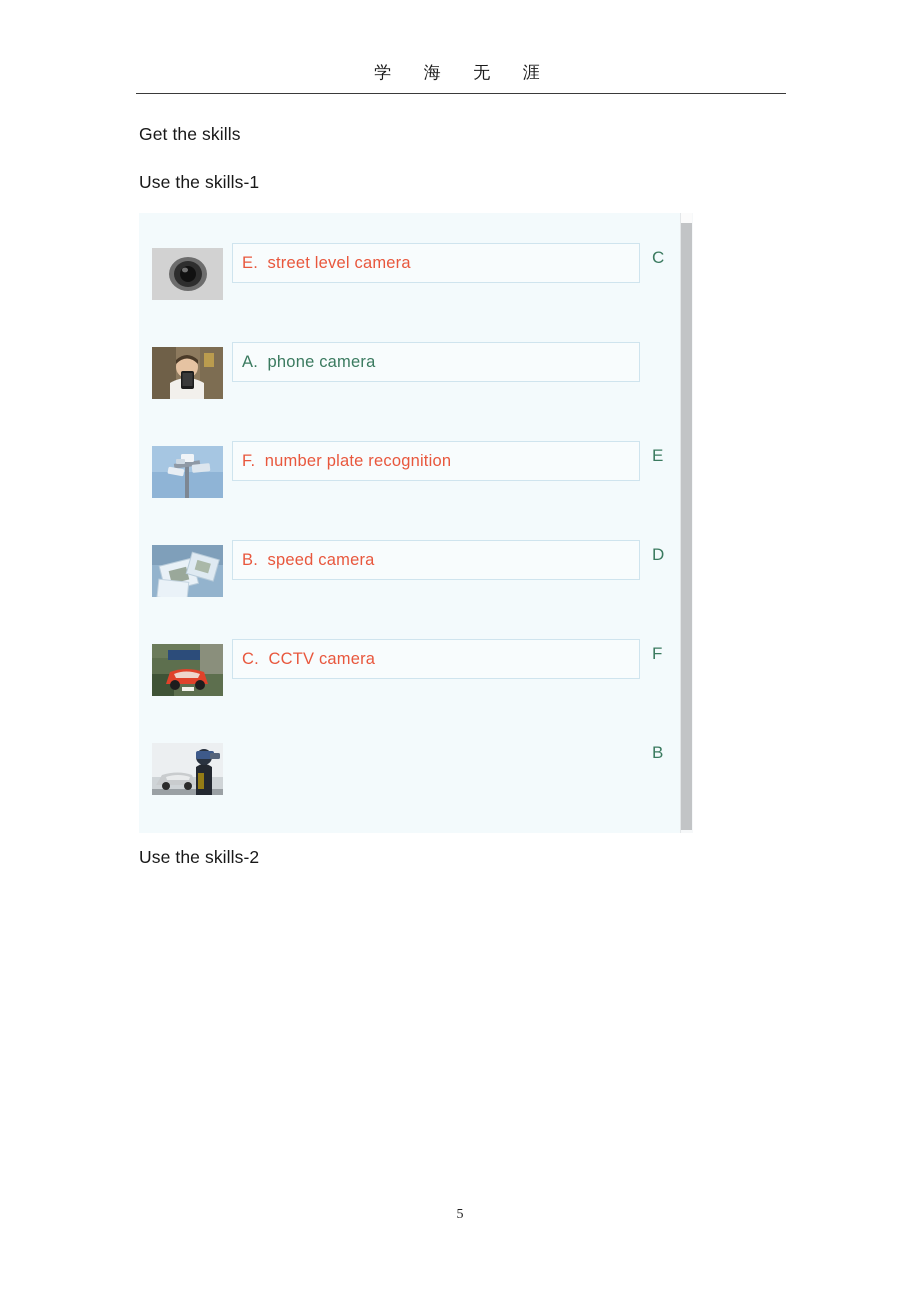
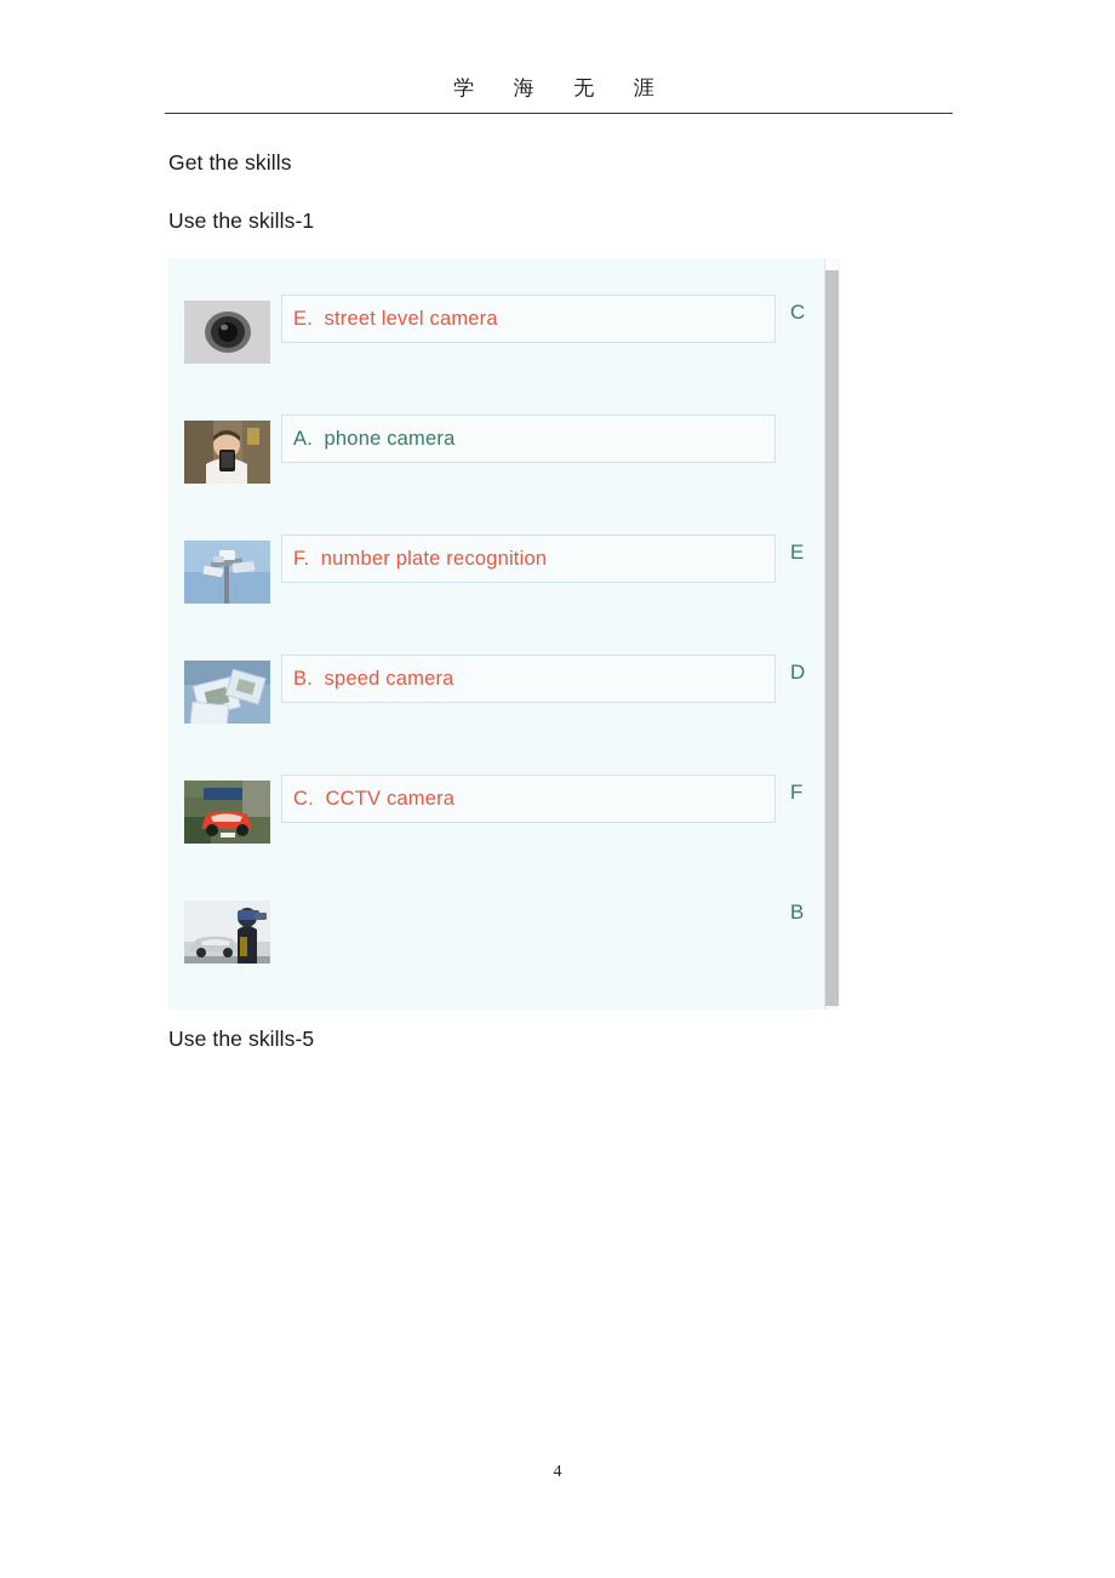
  学 海 无 涯
  Get the skills
  Use the skills-1
  E. street level camera
  C
  A. phone camera
  F. number plate recognition
  E
  B. speed camera
  D
  C. CCTV camera
  F
  B
- Use the skills-2
+ Use the skills-5
- 5
+ 4
